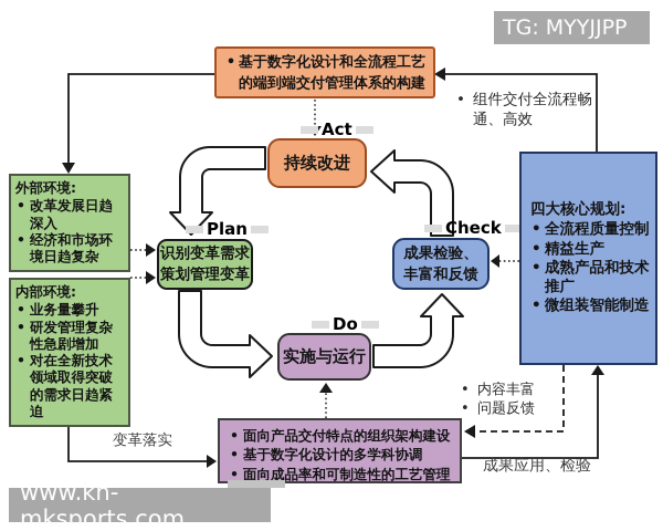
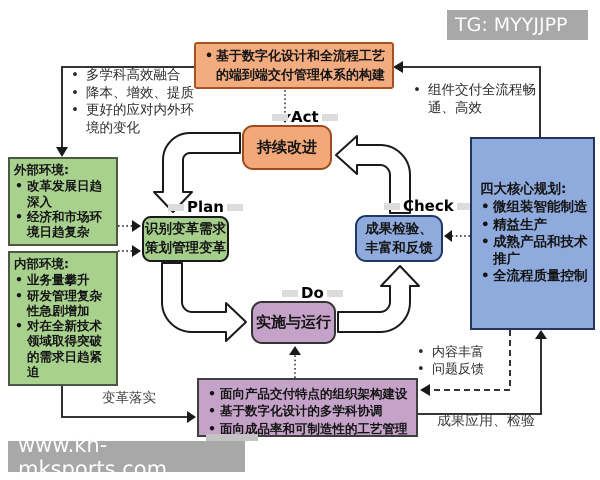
  •
  基于数字化设计和全流程工艺的端到端交付管理体系的构建
+ 多学科高效融合
+ 降本、增效、提质
+ 更好的应对内外环境的变化
  组件交付全流程畅通、高效
  外部环境:
  改革发展日趋深入
  经济和市场环境日趋复杂
  内部环境:
  业务量攀升
  研发管理复杂性急剧增加
  对在全新技术领域取得突破的需求日趋紧迫
  Act
  Plan
  Do
  Check
  持续改进
  识别变革需求
  策划管理变革
  实施与运行
  成果检验、丰富和反馈
  四大核心规划:
- 全流程质量控制
+ 微组装智能制造
  精益生产
  成熟产品和技术推广
- 微组装智能制造
+ 全流程质量控制
  面向产品交付特点的组织架构建设
  基于数字化设计的多学科协调
  面向成品率和可制造性的工艺管理
  内容丰富
  问题反馈
  变革落实
  成果应用、检验
  TG: MYYJJPP
  www.kh-mksports.com
